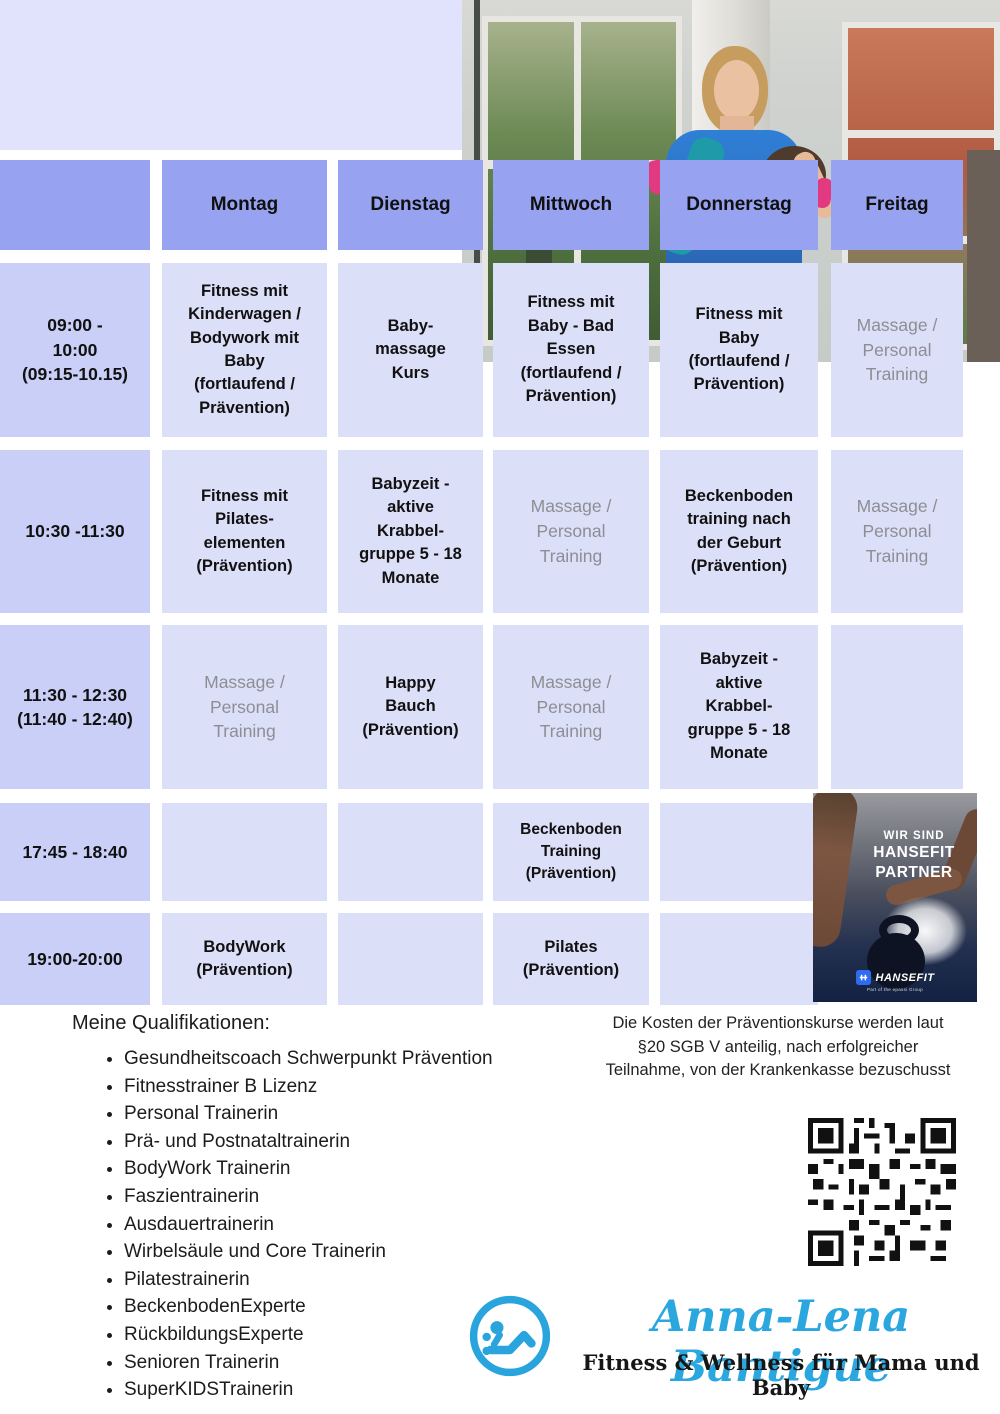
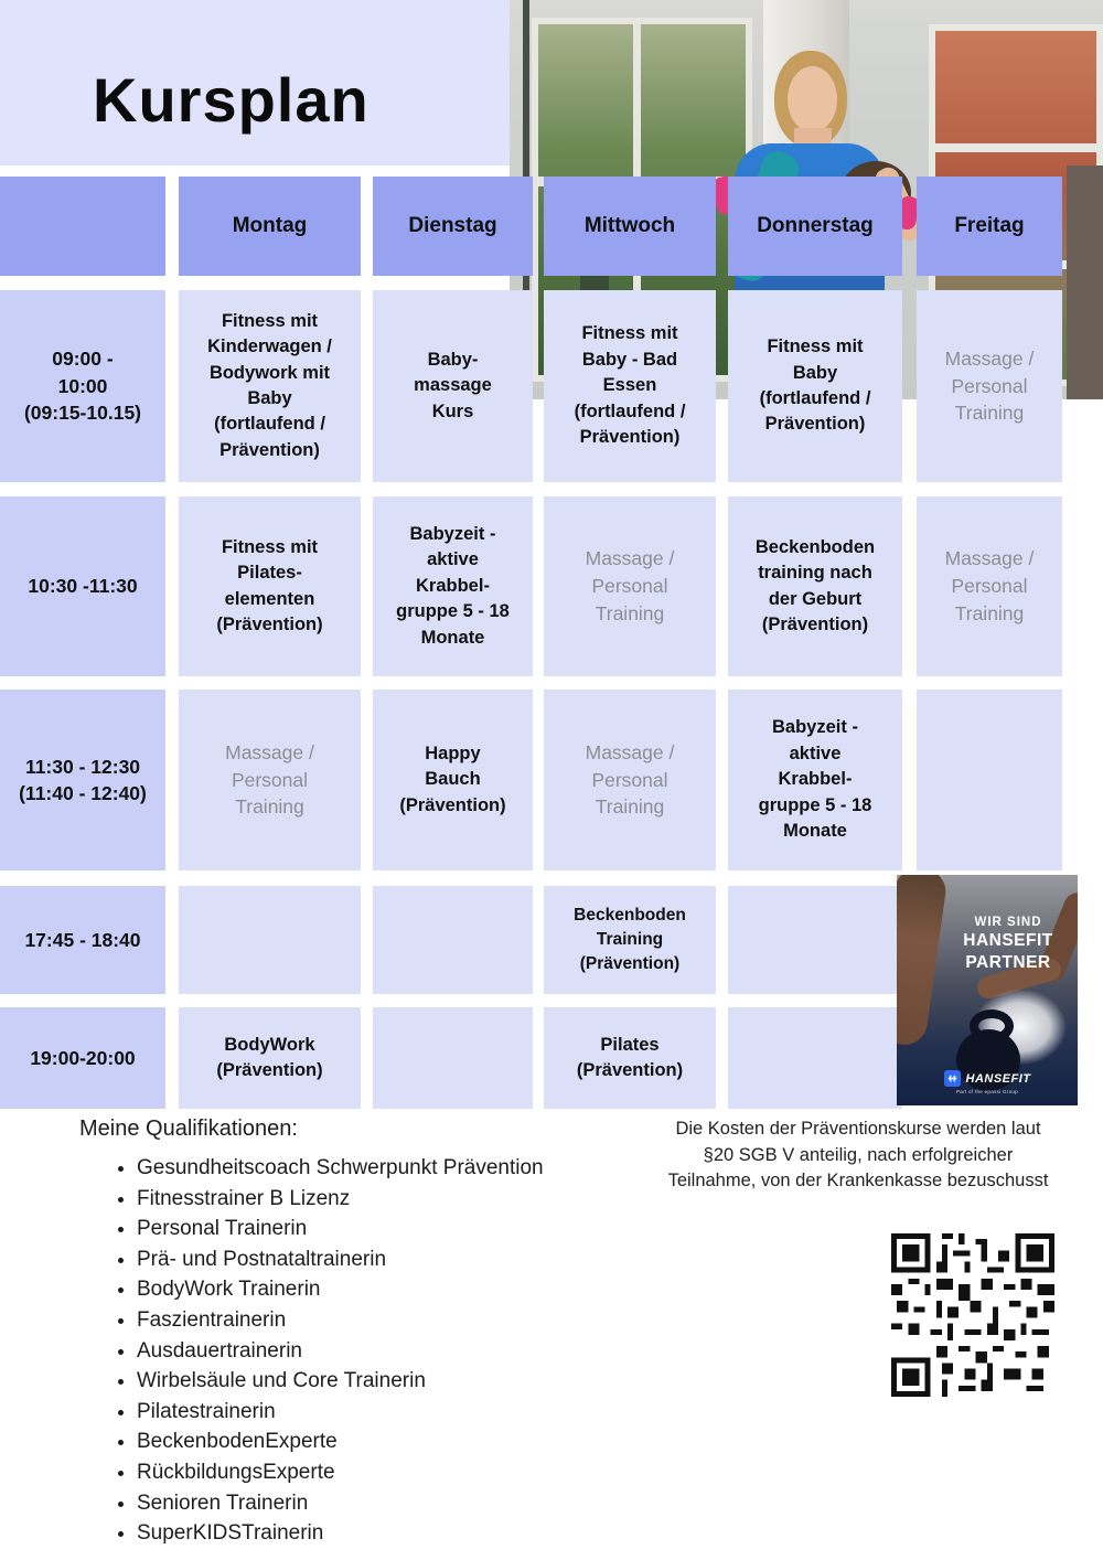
+ Kursplan
  Montag
  Dienstag
  Mittwoch
  Donnerstag
  Freitag
  09:00 -
  10:00
  (09:15-10.15)
  Fitness mit
  Kinderwagen /
  Bodywork mit
  Baby
  (fortlaufend /
  Prävention)
  Baby-
  massage
  Kurs
  Fitness mit
  Baby - Bad
  Essen
  (fortlaufend /
  Prävention)
  Fitness mit
  Baby
  (fortlaufend /
  Prävention)
  Massage /
  Personal
  Training
  10:30 -11:30
  Fitness mit
  Pilates-
  elementen
  (Prävention)
  Babyzeit -
  aktive
  Krabbel-
  gruppe 5 - 18
  Monate
  Massage /
  Personal
  Training
  Beckenboden
  training nach
  der Geburt
  (Prävention)
  Massage /
  Personal
  Training
  11:30 - 12:30
  (11:40 - 12:40)
  Massage /
  Personal
  Training
  Happy
  Bauch
  (Prävention)
  Massage /
  Personal
  Training
  Babyzeit -
  aktive
  Krabbel-
  gruppe 5 - 18
  Monate
  17:45 - 18:40
  Beckenboden
  Training
  (Prävention)
  19:00-20:00
  BodyWork
  (Prävention)
  Pilates
  (Prävention)
  WIR SIND
  HANSEFIT
  PARTNER
  HANSEFIT
  Meine Qualifikationen:
  Gesundheitscoach Schwerpunkt Prävention
  Fitnesstrainer B Lizenz
  Personal Trainerin
  Prä- und Postnataltrainerin
  BodyWork Trainerin
  Faszientrainerin
  Ausdauertrainerin
  Wirbelsäule und Core Trainerin
  Pilatestrainerin
  BeckenbodenExperte
  RückbildungsExperte
  Senioren Trainerin
  SuperKIDSTrainerin
  Die Kosten der Präventionskurse werden laut
  §20 SGB V anteilig, nach erfolgreicher
  Teilnahme, von der Krankenkasse bezuschusst
- Anna-Lena Bantigue
- Fitness & Wellness für Mama und Baby
